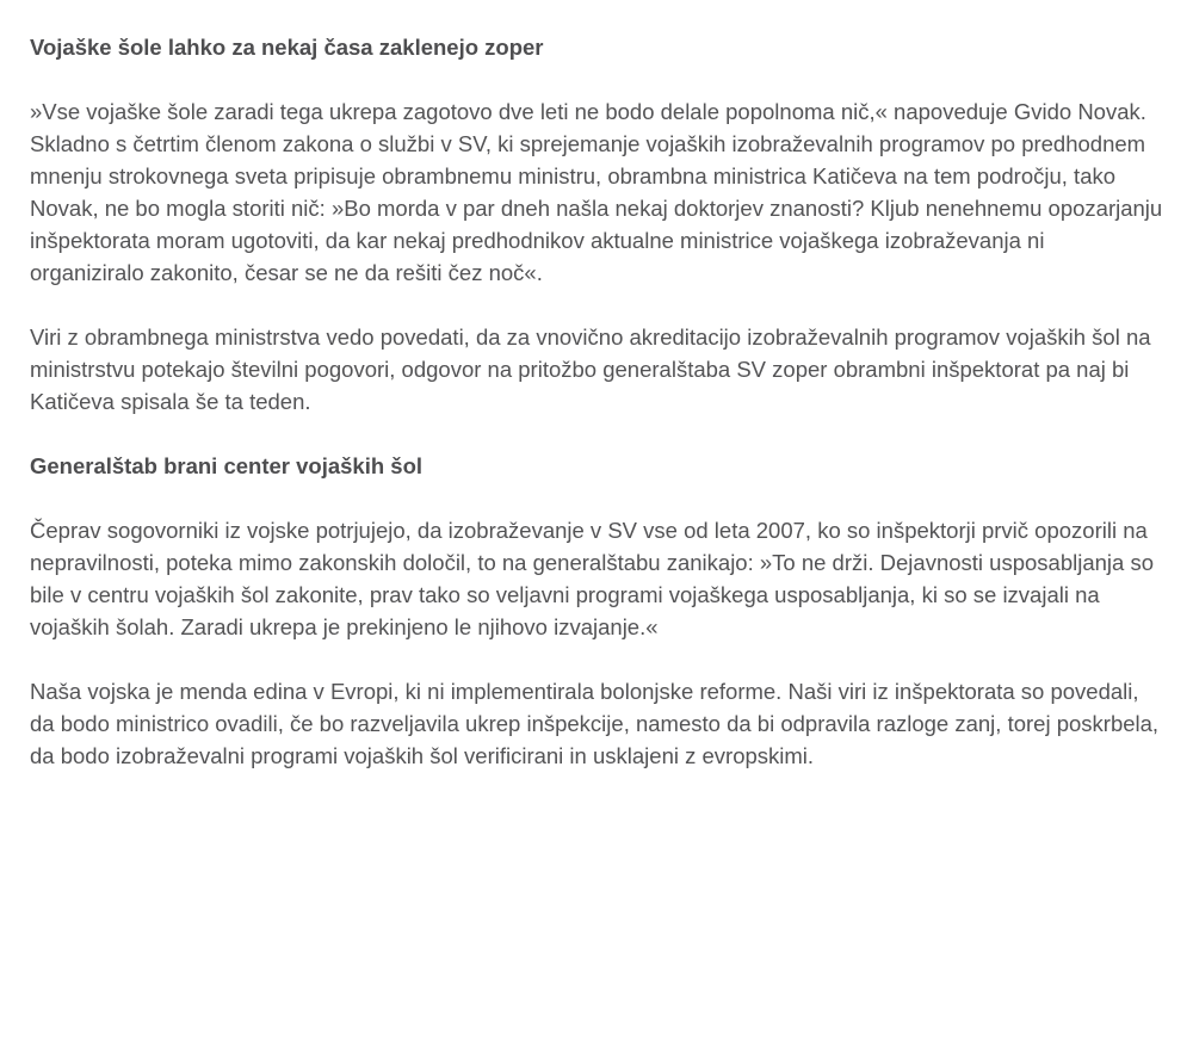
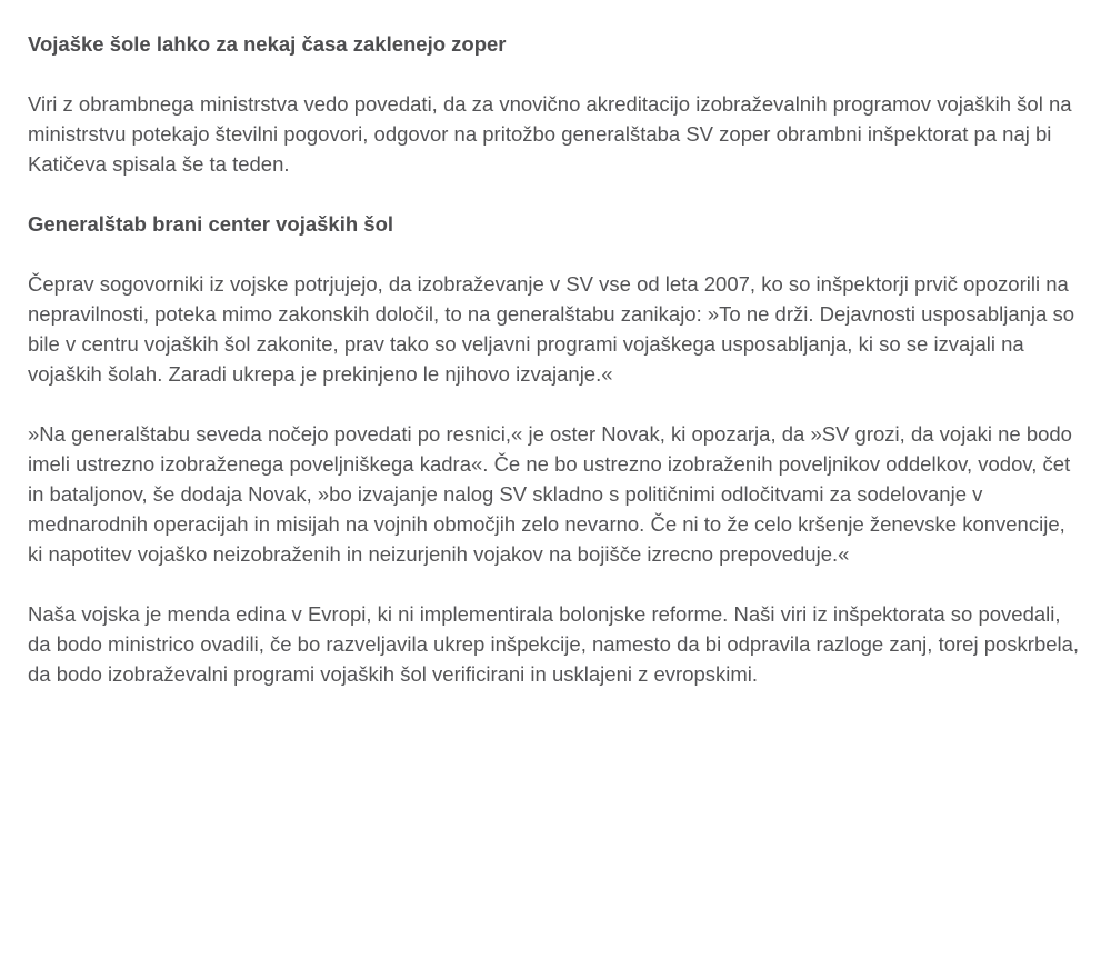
  Vojaške šole lahko za nekaj časa zaklenejo zoper
- »Vse vojaške šole zaradi tega ukrepa zagotovo dve leti ne bodo delale popolnoma nič,« napoveduje Gvido Novak. Skladno s četrtim členom zakona o službi v SV, ki sprejemanje vojaških izobraževalnih programov po predhodnem mnenju strokovnega sveta pripisuje obrambnemu ministru, obrambna ministrica Katičeva na tem področju, tako Novak, ne bo mogla storiti nič: »Bo morda v par dneh našla nekaj doktorjev znanosti? Kljub nenehnemu opozarjanju inšpektorata moram ugotoviti, da kar nekaj predhodnikov aktualne ministrice vojaškega izobraževanja ni organiziralo zakonito, česar se ne da rešiti čez noč«.
  Viri z obrambnega ministrstva vedo povedati, da za vnovično akreditacijo izobraževalnih programov vojaških šol na ministrstvu potekajo številni pogovori, odgovor na pritožbo generalštaba SV zoper obrambni inšpektorat pa naj bi Katičeva spisala še ta teden.
  Generalštab brani center vojaških šol
  Čeprav sogovorniki iz vojske potrjujejo, da izobraževanje v SV vse od leta 2007, ko so inšpektorji prvič opozorili na nepravilnosti, poteka mimo zakonskih določil, to na generalštabu zanikajo: »To ne drži. Dejavnosti usposabljanja so bile v centru vojaških šol zakonite, prav tako so veljavni programi vojaškega usposabljanja, ki so se izvajali na vojaških šolah. Zaradi ukrepa je prekinjeno le njihovo izvajanje.«
+ »Na generalštabu seveda nočejo povedati po resnici,« je oster Novak, ki opozarja, da »SV grozi, da vojaki ne bodo imeli ustrezno izobraženega poveljniškega kadra«. Če ne bo ustrezno izobraženih poveljnikov oddelkov, vodov, čet in bataljonov, še dodaja Novak, »bo izvajanje nalog SV skladno s političnimi odločitvami za sodelovanje v mednarodnih operacijah in misijah na vojnih območjih zelo nevarno. Če ni to že celo kršenje ženevske konvencije, ki napotitev vojaško neizobraženih in neizurjenih vojakov na bojišče izrecno prepoveduje.«
  Naša vojska je menda edina v Evropi, ki ni implementirala bolonjske reforme. Naši viri iz inšpektorata so povedali, da bodo ministrico ovadili, če bo razveljavila ukrep inšpekcije, namesto da bi odpravila razloge zanj, torej poskrbela, da bodo izobraževalni programi vojaških šol verificirani in usklajeni z evropskimi.
